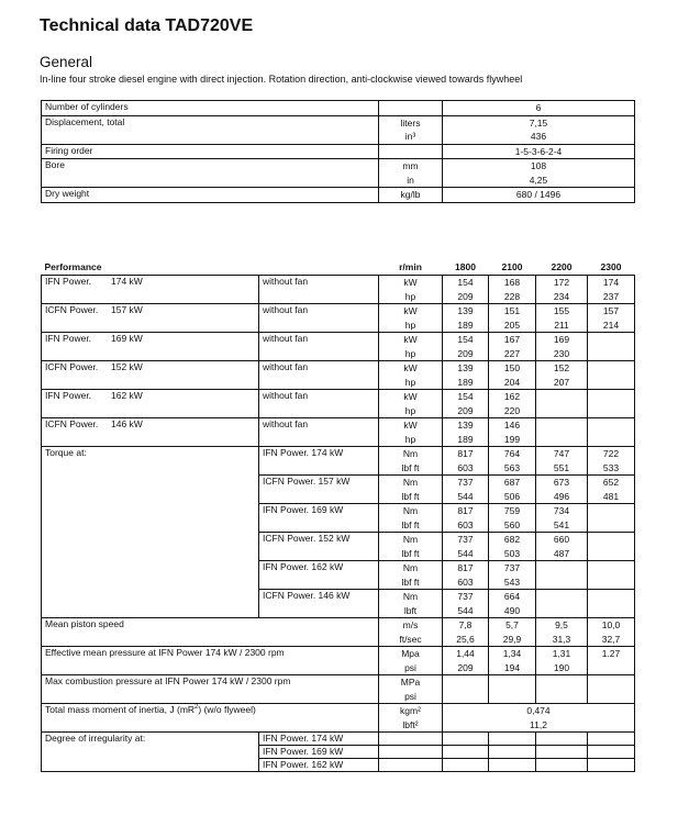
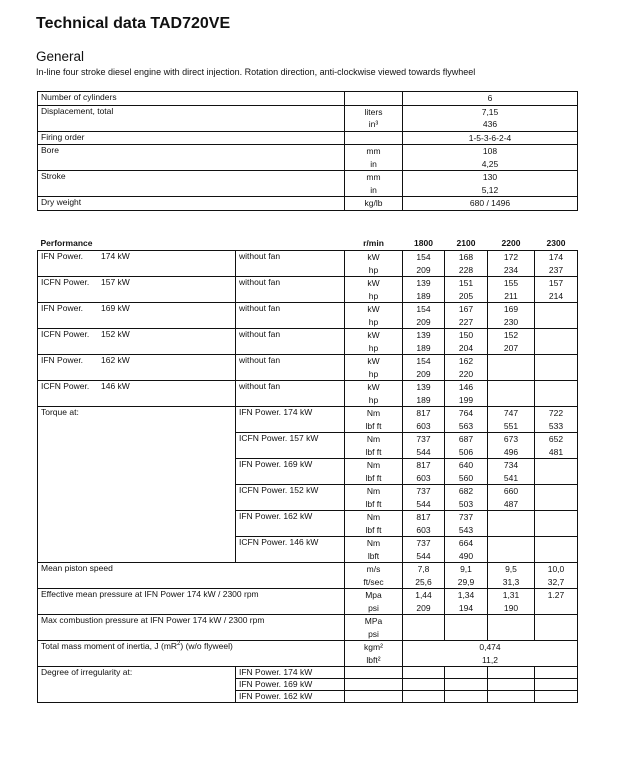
  Technical data TAD720VE
  General
  In-line four stroke diesel engine with direct injection. Rotation direction, anti-clockwise viewed towards flywheel
  Number of cylinders		6
  Displacement, total	litersin³	7,15436
  Firing order		1-5-3-6-2-4
  Bore	mmin	1084,25
+ Stroke	mmin	1305,12
  Dry weight	kg/lb	680 / 1496
  Performance		r/min	1800	2100	2200	2300
  IFN Power. 174 kW	without fan	kWhp	154209	168228	172234	174237
  ICFN Power. 157 kW	without fan	kWhp	139189	151205	155211	157214
  IFN Power. 169 kW	without fan	kWhp	154209	167227	169230
  ICFN Power. 152 kW	without fan	kWhp	139189	150204	152207
  IFN Power. 162 kW	without fan	kWhp	154209	162220
  ICFN Power. 146 kW	without fan	kWhp	139189	146199
  Torque at:	IFN Power. 174 kW	Nmlbf ft	817603	764563	747551	722533
  ICFN Power. 157 kW	Nmlbf ft	737544	687506	673496	652481
- IFN Power. 169 kW	Nmlbf ft	817603	759560	734541
+ IFN Power. 169 kW	Nmlbf ft	817603	640560	734541
  ICFN Power. 152 kW	Nmlbf ft	737544	682503	660487
  IFN Power. 162 kW	Nmlbf ft	817603	737543
  ICFN Power. 146 kW	Nmlbft	737544	664490
- Mean piston speed	m/sft/sec	7,825,6	5,729,9	9,531,3	10,032,7
+ Mean piston speed	m/sft/sec	7,825,6	9,129,9	9,531,3	10,032,7
  Effective mean pressure at IFN Power 174 kW / 2300 rpm	Mpapsi	1,44209	1,34194	1,31190	1.27
  Max combustion pressure at IFN Power 174 kW / 2300 rpm	MPapsi
  Total mass moment of inertia, J (mR ) (w/o flyweel)	kgm²lbft²	0,47411,2
  Degree of irregularity at:	IFN Power. 174 kW
  IFN Power. 169 kW
  IFN Power. 162 kW
